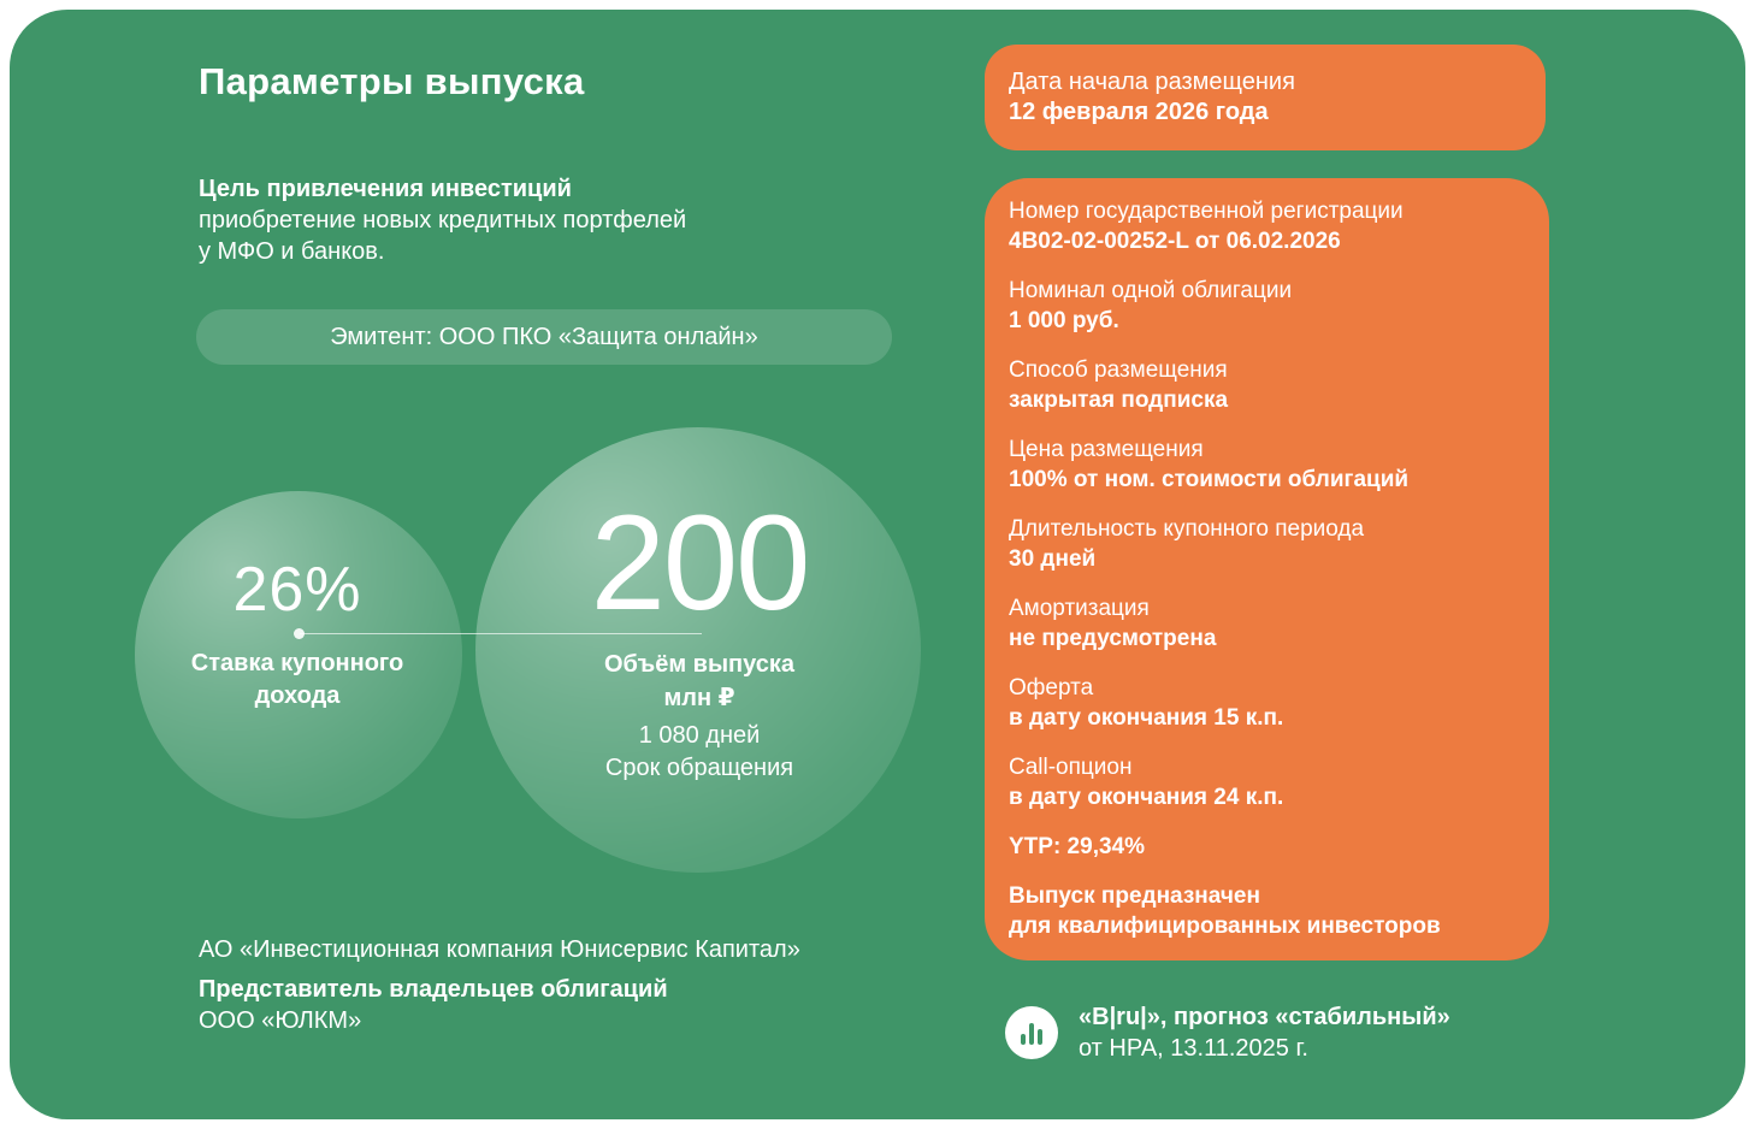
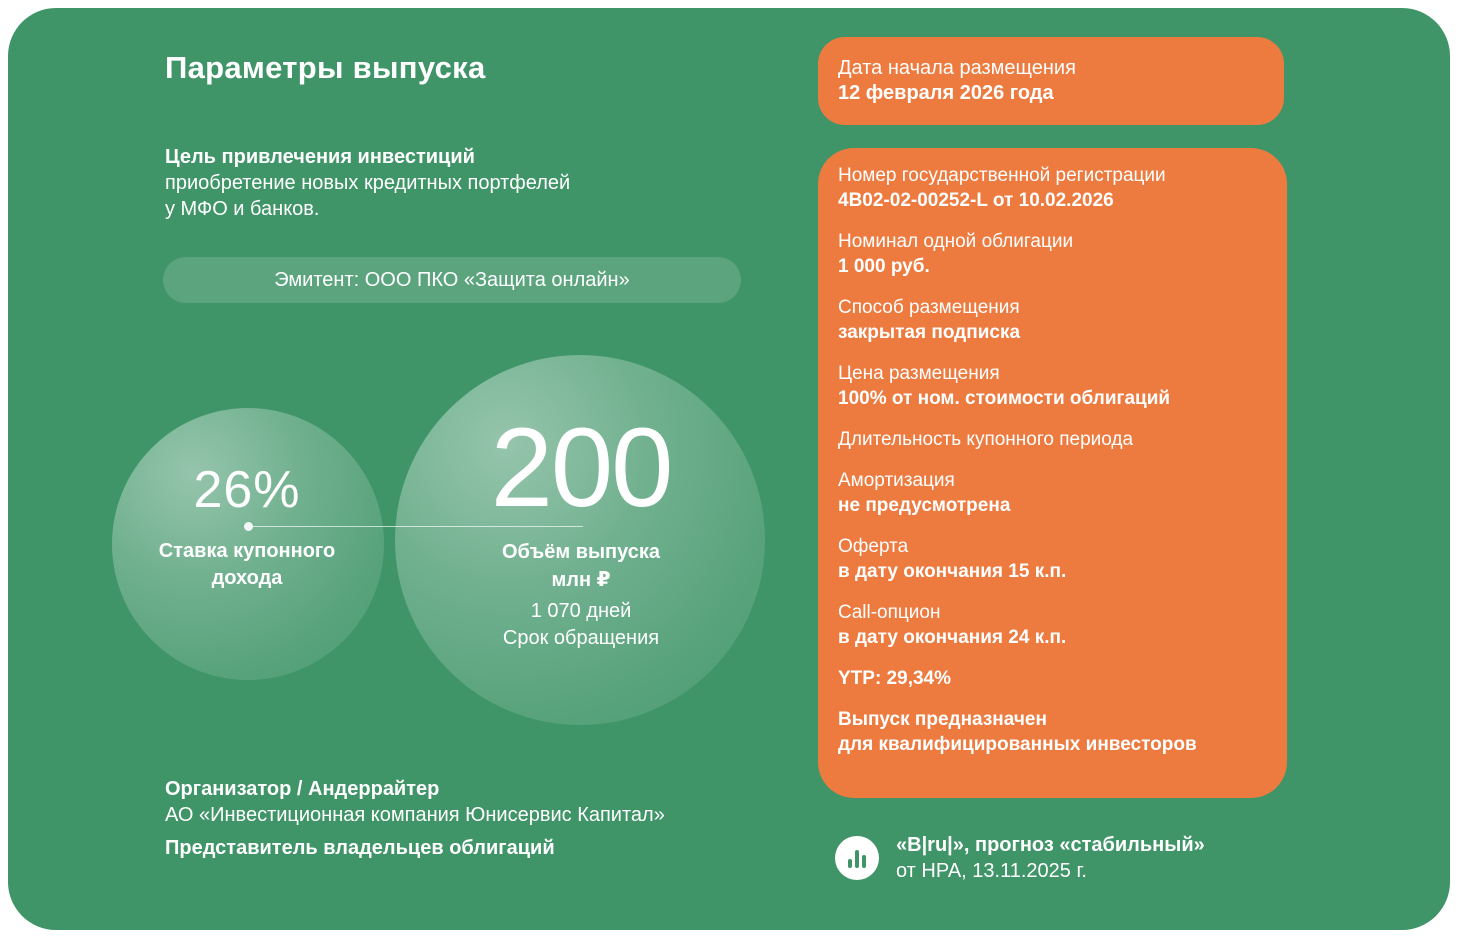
  Параметры выпуска
  Цель привлечения инвестиций
  приобретение новых кредитных портфелей
  у МФО и банков.
  Эмитент: ООО ПКО «Защита онлайн»
  26%
  Ставка купонного
  дохода
  200
  Объём выпуска
  млн ₽
- 1 080 дней
+ 1 070 дней
  Срок обращения
+ Организатор / Андеррайтер
  АО «Инвестиционная компания Юнисервис Капитал»
  Представитель владельцев облигаций
- ООО «ЮЛКМ»
  Дата начала размещения
  12 февраля 2026 года
  Номер государственной регистрации
- 4B02-02-00252-L от 06.02.2026
+ 4B02-02-00252-L от 10.02.2026
  Номинал одной облигации
  1 000 руб.
  Способ размещения
  закрытая подписка
  Цена размещения
  100% от ном. стоимости облигаций
  Длительность купонного периода
- 30 дней
  Амортизация
  не предусмотрена
  Оферта
  в дату окончания 15 к.п.
  Call-опцион
  в дату окончания 24 к.п.
  YTP: 29,34%
  Выпуск предназначен
  для квалифицированных инвесторов
  «B|ru|», прогноз «стабильный»
  от НРА, 13.11.2025 г.
